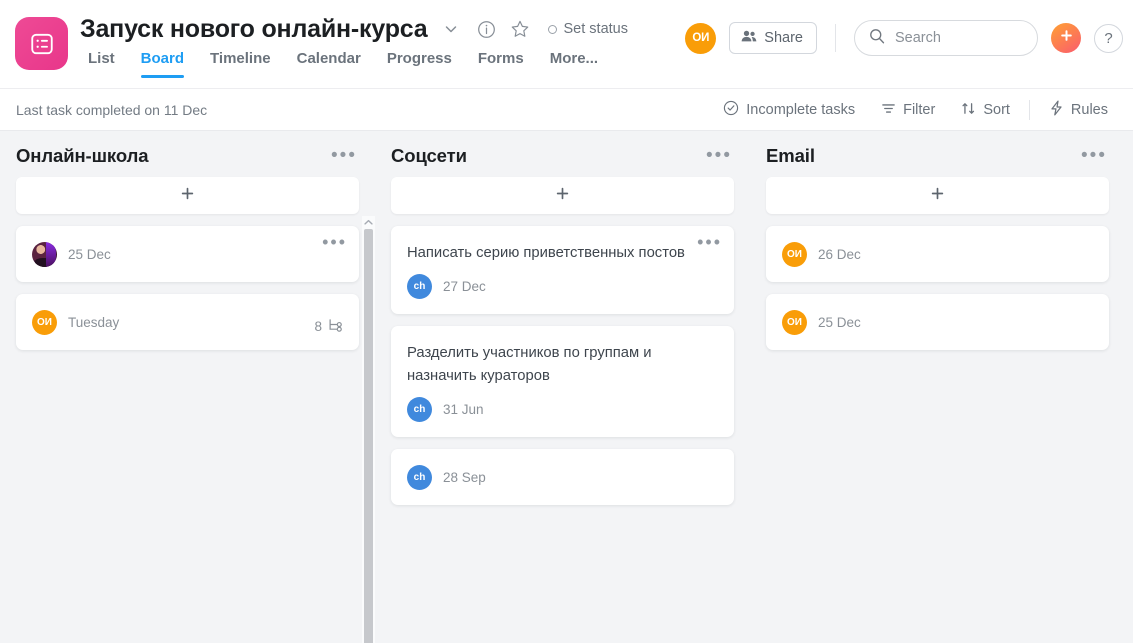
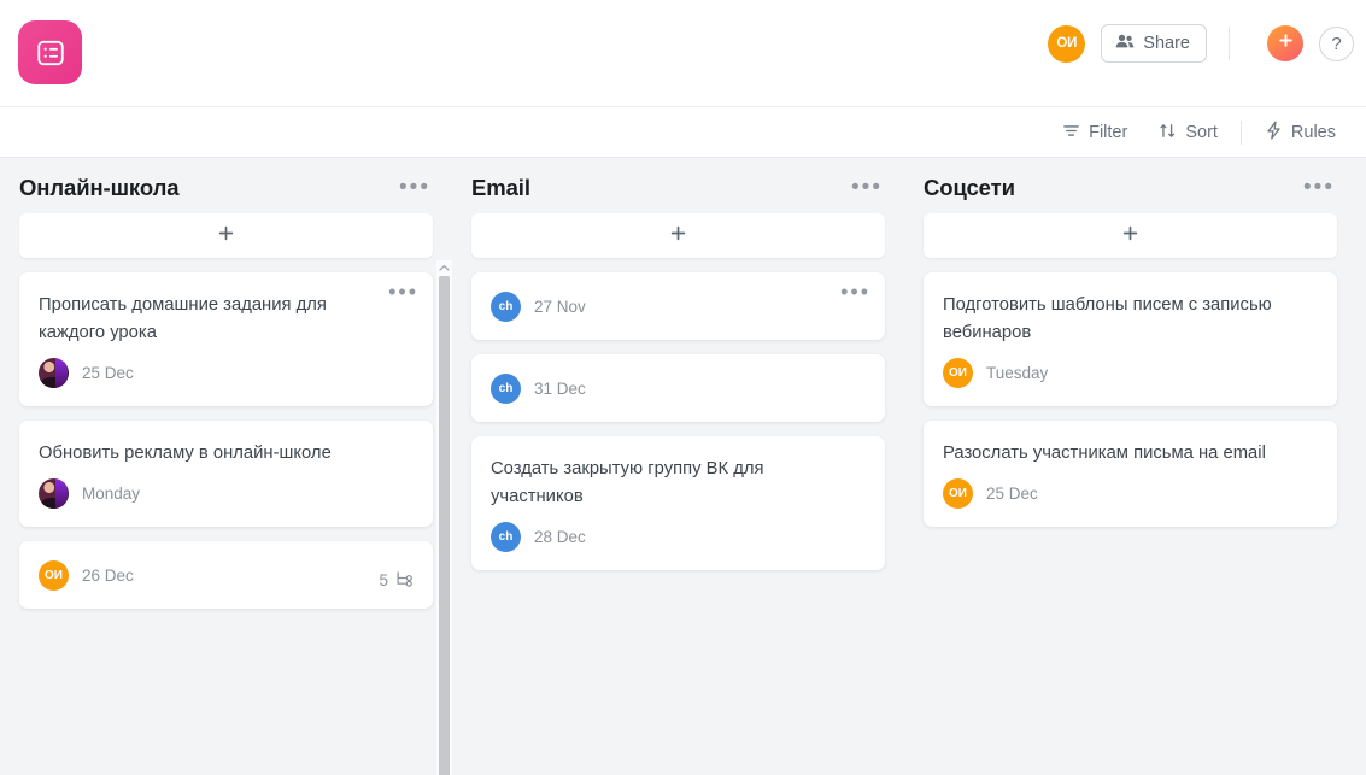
- Запуск нового онлайн-курса
- Set status
- List
- Board
- Timeline
- Calendar
- Progress
- Forms
- More...
  ОИ
  Share
- Search
  ?
- Last task completed on 11 Dec
- Incomplete tasks
  Filter
  Sort
  Rules
  Онлайн-школа
  •••
  •••
+ Прописать домашние задания для каждого урока
  25 Dec
+ Обновить рекламу в онлайн-школе
+ Monday
  ОИ
- Tuesday
+ 26 Dec
- 8
+ 5
- Соцсети
+ Email
  •••
  •••
- Написать серию приветственных постов
  ch
- 27 Dec
+ 27 Nov
- Разделить участников по группам и назначить кураторов
  ch
- 31 Jun
+ 31 Dec
+ Создать закрытую группу ВК для участников
  ch
- 28 Sep
+ 28 Dec
- Email
+ Соцсети
  •••
+ Подготовить шаблоны писем с записью вебинаров
  ОИ
- 26 Dec
+ Tuesday
+ Разослать участникам письма на email
  ОИ
  25 Dec
